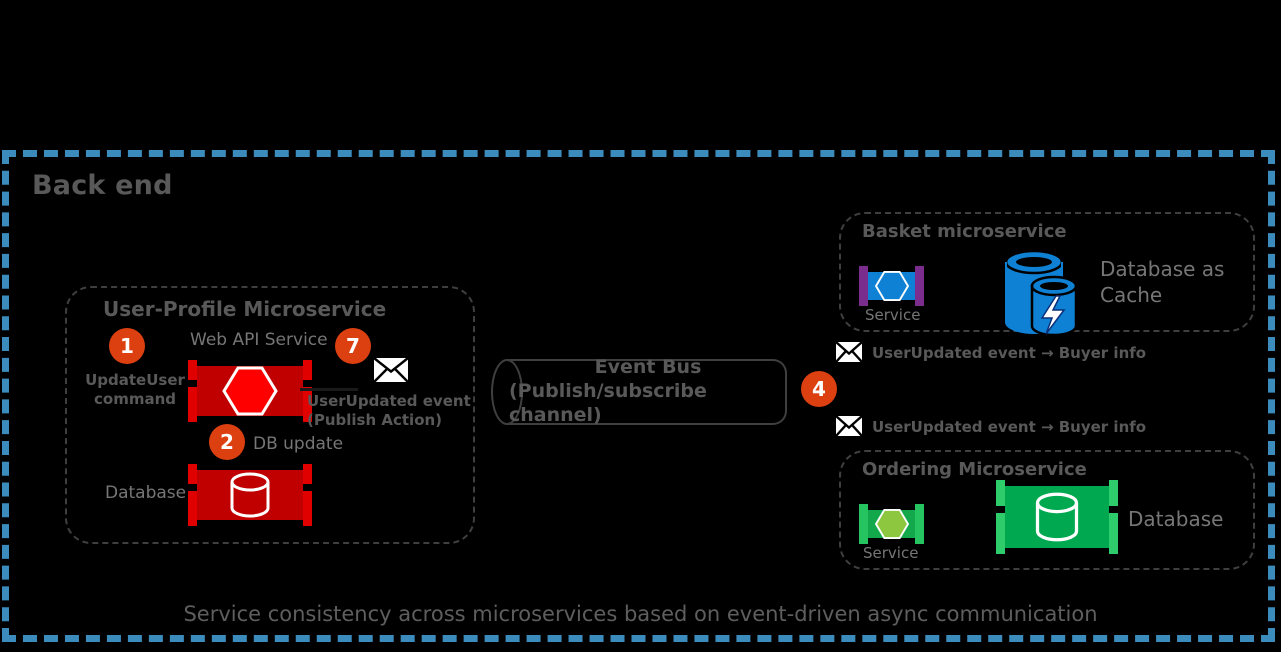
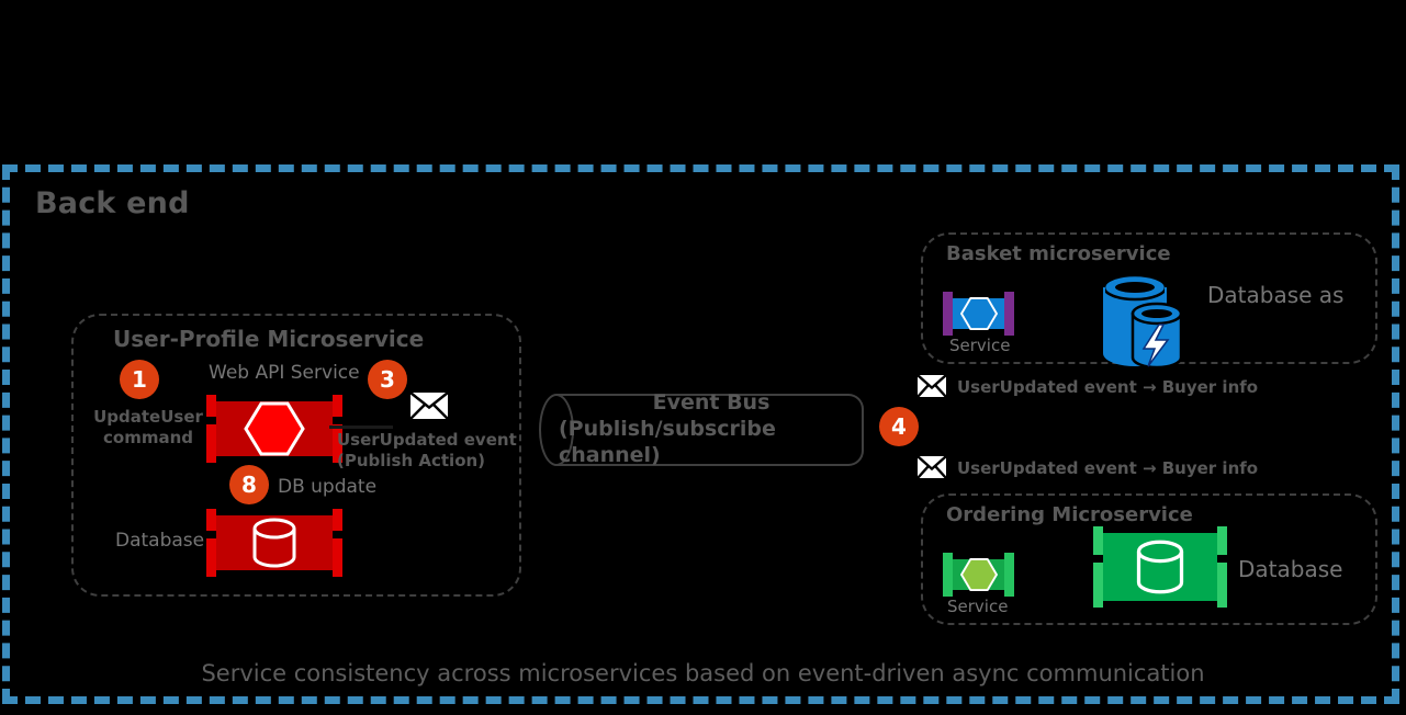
  Back end
  User-Profile Microservice
  Web API Service
  1
- 2
+ 8
- 7
+ 3
  UpdateUser
  command
  UserUpdated event
  (Publish Action)
  DB update
  Database
  Event Bus
  (Publish/subscribe channel)
  4
  Basket microservice
  Service
  Database as
- Cache
  UserUpdated event → Buyer info
  UserUpdated event → Buyer info
  Ordering Microservice
  Service
  Database
  Service consistency across microservices based on event-driven async communication
